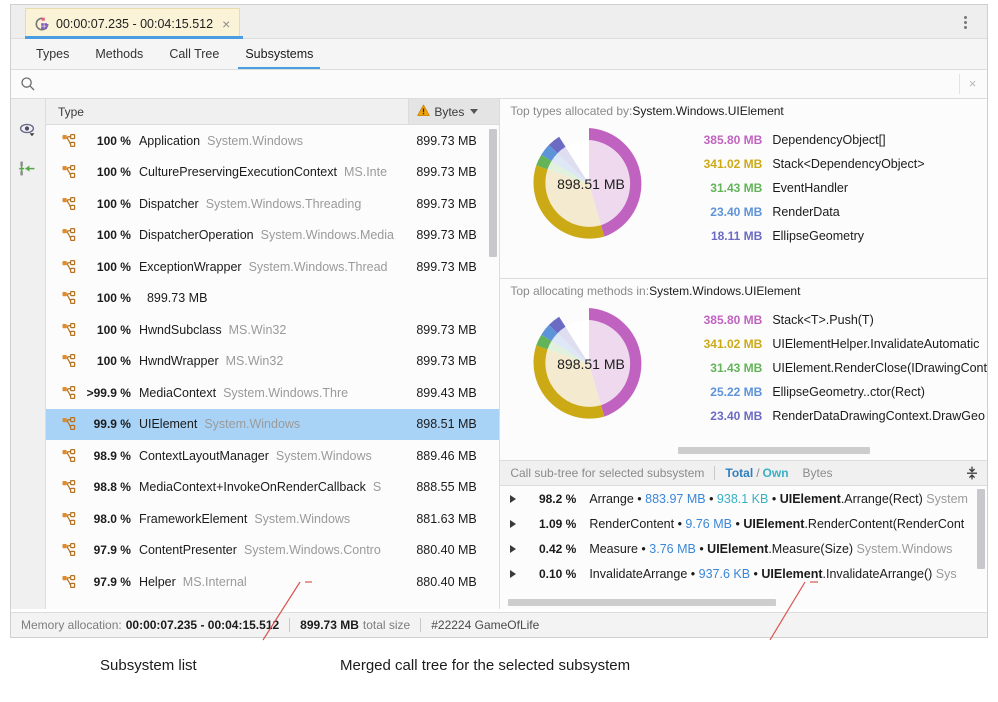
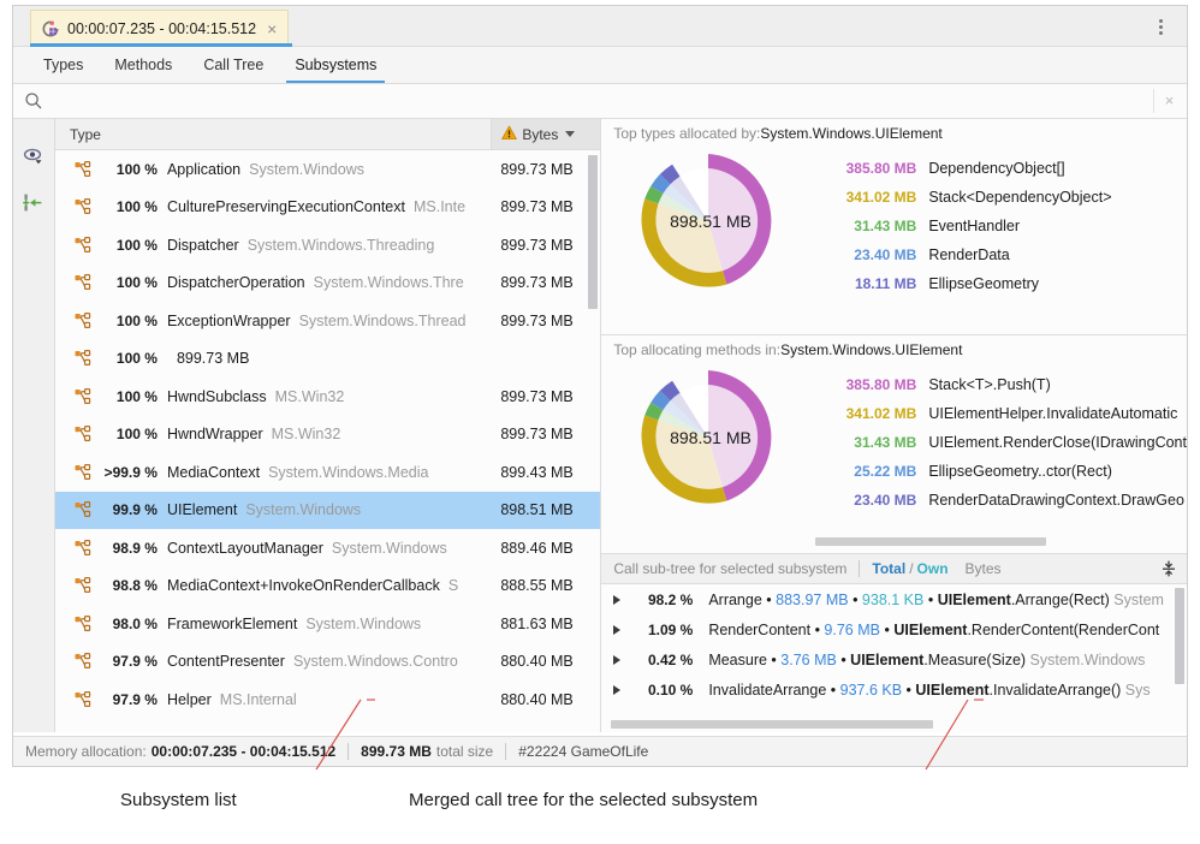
  00:00:07.235 - 00:04:15.512
  ×
  Types
  Methods
  Call Tree
  Subsystems
  ×
  Type
  Bytes
  100 %
  Application System.Windows
  899.73 MB
  100 %
  CulturePreservingExecutionContext MS.Inte
  899.73 MB
  100 %
  Dispatcher System.Windows.Threading
  899.73 MB
  100 %
- DispatcherOperation System.Windows.Media
+ DispatcherOperation System.Windows.Thre
  899.73 MB
  100 %
  ExceptionWrapper System.Windows.Thread
  899.73 MB
  100 %
  899.73 MB
  100 %
  HwndSubclass MS.Win32
  899.73 MB
  100 %
  HwndWrapper MS.Win32
  899.73 MB
  >99.9 %
- MediaContext System.Windows.Thre
+ MediaContext System.Windows.Media
  899.43 MB
  99.9 %
  UIElement System.Windows
  898.51 MB
  98.9 %
  ContextLayoutManager System.Windows
  889.46 MB
  98.8 %
  MediaContext+InvokeOnRenderCallback S
  888.55 MB
  98.0 %
  FrameworkElement System.Windows
  881.63 MB
  97.9 %
  ContentPresenter System.Windows.Contro
  880.40 MB
  97.9 %
  Helper MS.Internal
  880.40 MB
  Top types allocated by:
  System.Windows.UIElement
  898.51 MB
  385.80 MB
  DependencyObject[]
  341.02 MB
  Stack<DependencyObject>
  31.43 MB
  EventHandler
  23.40 MB
  RenderData
  18.11 MB
  EllipseGeometry
  Top allocating methods in:
  System.Windows.UIElement
  898.51 MB
  385.80 MB
  Stack<T>.Push(T)
  341.02 MB
  UIElementHelper.InvalidateAutomatic
  31.43 MB
  UIElement.RenderClose(IDrawingCont
  25.22 MB
  EllipseGeometry..ctor(Rect)
  23.40 MB
  RenderDataDrawingContext.DrawGeo
  Call sub-tree for selected subsystem
  Total
  /
  Own
  Bytes
  98.2 %
  Arrange • 883.97 MB • 938.1 KB • UIElement.Arrange(Rect) System
  1.09 %
  RenderContent • 9.76 MB • UIElement.RenderContent(RenderCont
  0.42 %
  Measure • 3.76 MB • UIElement.Measure(Size) System.Windows
  0.10 %
  InvalidateArrange • 937.6 KB • UIElement.InvalidateArrange() Sys
  Memory allocation:
  00:00:07.235 - 00:04:15.512
  899.73 MB
  total size
  #22224 GameOfLife
  Subsystem list
  Merged call tree for the selected subsystem
